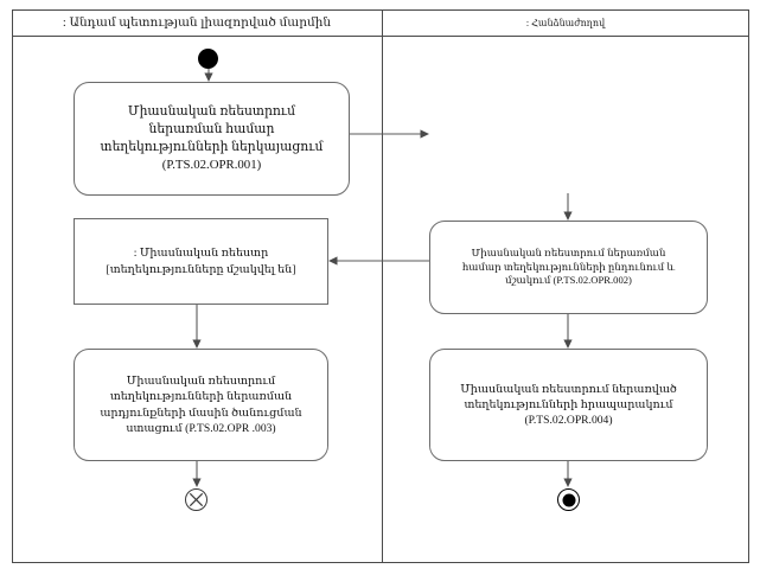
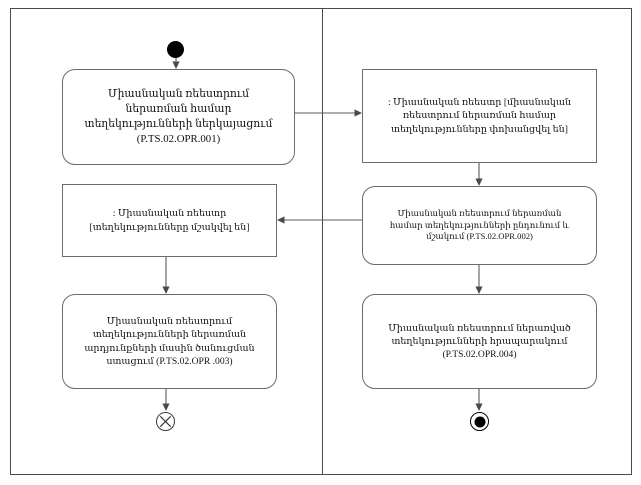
- : Անդամ պետության լիազորված մարմին
- : Հանձնաժողով
  Միասնական ռեեստրում
  ներառման համար
  տեղեկությունների ներկայացում
  (P.TS.02.OPR.001)
+ : Միասնական ռեեստր [միասնական
+ ռեեստրում ներառման համար
+ տեղեկությունները փոխանցվել են]
  Միասնական ռեեստրում ներառման
  համար տեղեկությունների ընդունում և
  մշակում (P.TS.02.OPR.002)
  : Միասնական ռեեստր
  [տեղեկությունները մշակվել են]
  Միասնական ռեեստրում
  տեղեկությունների ներառման
  արդյունքների մասին ծանուցման
  ստացում (P.TS.02.OPR .003)
  Միասնական ռեեստրում ներառված
  տեղեկությունների հրապարակում
  (P.TS.02.OPR.004)
